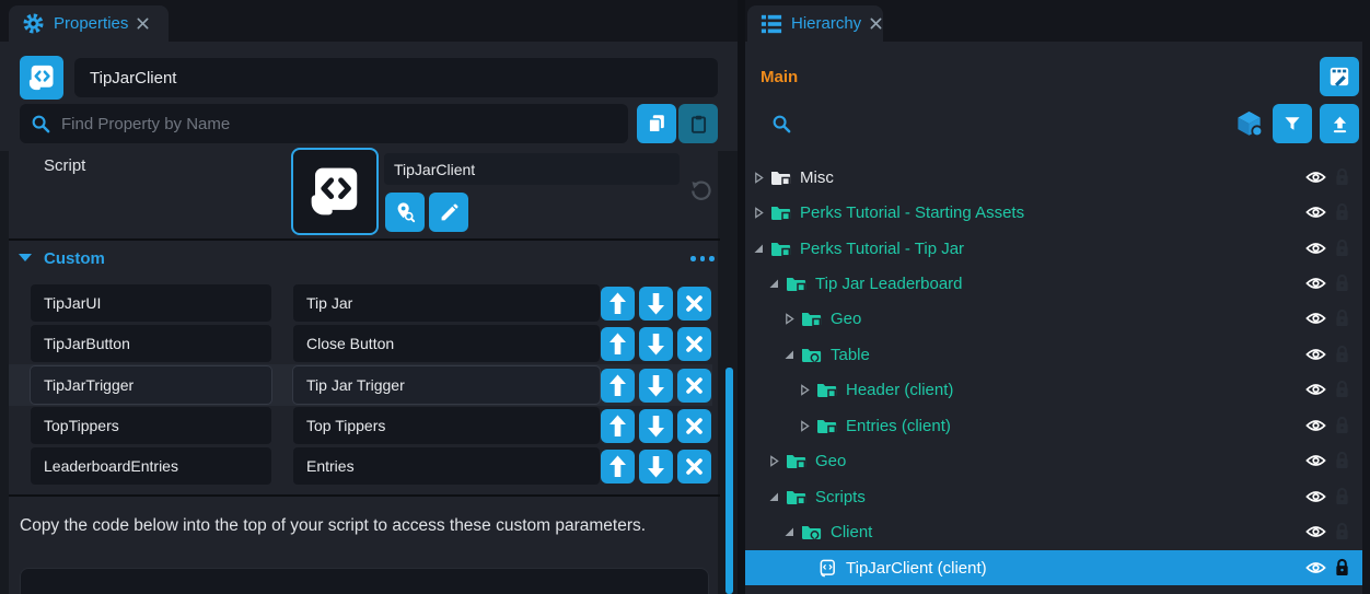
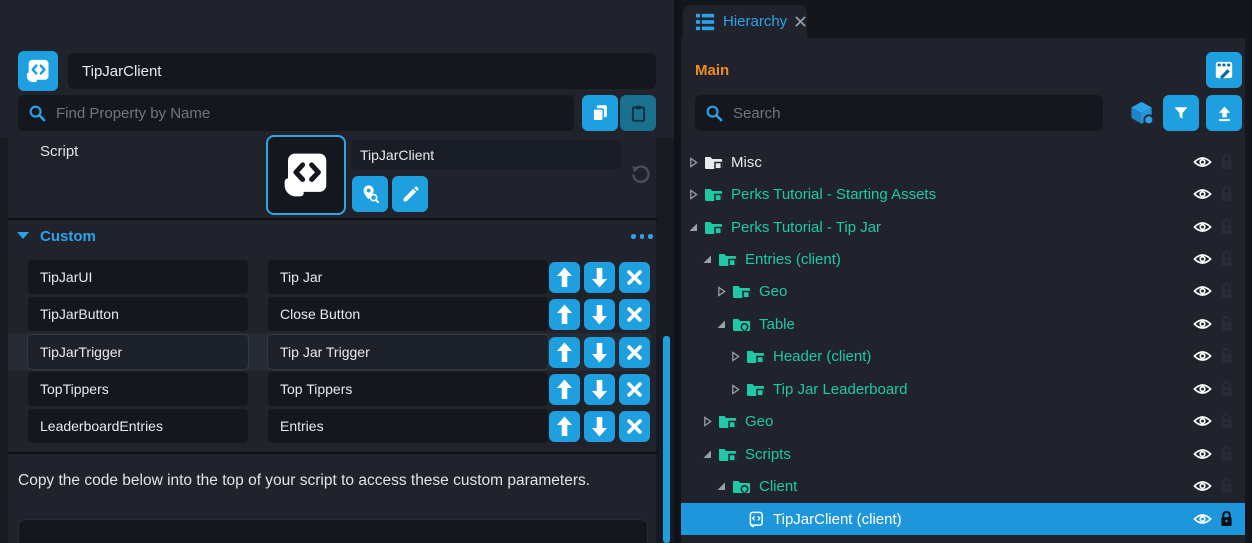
- Properties
  TipJarClient
  Find Property by Name
  Script
  TipJarClient
  Custom
  TipJarUI
  Tip Jar
  TipJarButton
  Close Button
  TipJarTrigger
  Tip Jar Trigger
  TopTippers
  Top Tippers
  LeaderboardEntries
  Entries
  Copy the code below into the top of your script to access these custom parameters.
  Hierarchy
  Main
+ Search
  Misc
  Perks Tutorial - Starting Assets
  Perks Tutorial - Tip Jar
- Tip Jar Leaderboard
+ Entries (client)
  Geo
  Table
  Header (client)
- Entries (client)
+ Tip Jar Leaderboard
  Geo
  Scripts
  Client
  TipJarClient (client)
